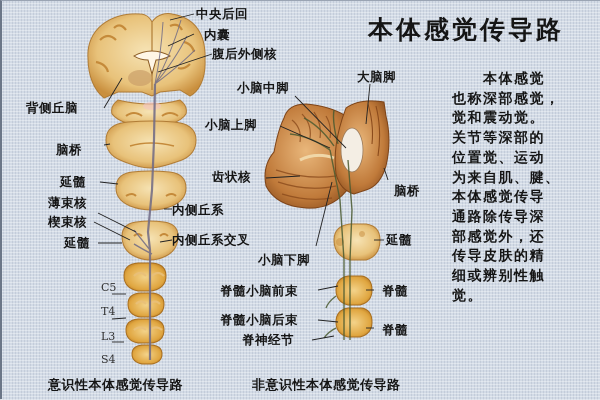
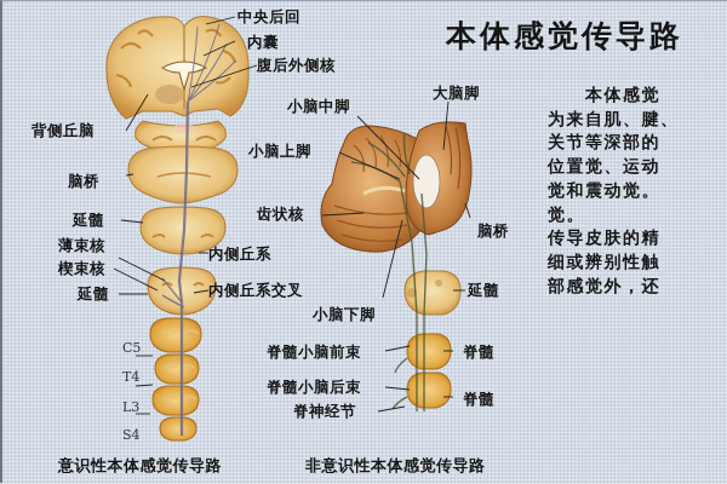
  本体感觉传导路
  本体感觉
- 也称深部感觉，
- 觉和震动觉。
+ 为来自肌、腱、
  关节等深部的
  位置觉、运动
- 为来自肌、腱、
+ 觉和震动觉。
- 本体感觉传导
- 通路除传导深
- 部感觉外，还
+ 觉。
  传导皮肤的精
  细或辨别性触
- 觉。
+ 部感觉外，还
  中央后回
  内囊
  腹后外侧核
  背侧丘脑
  脑桥
  延髓
  薄束核
  楔束核
  延髓
  内侧丘系
  内侧丘系交叉
  C5
  T4
  L3
  S4
  意识性本体感觉传导路
  大脑脚
  小脑中脚
  小脑上脚
  齿状核
  脑桥
  延髓
  小脑下脚
  脊髓小脑前束
  脊髓小脑后束
  脊神经节
  脊髓
  脊髓
  非意识性本体感觉传导路
